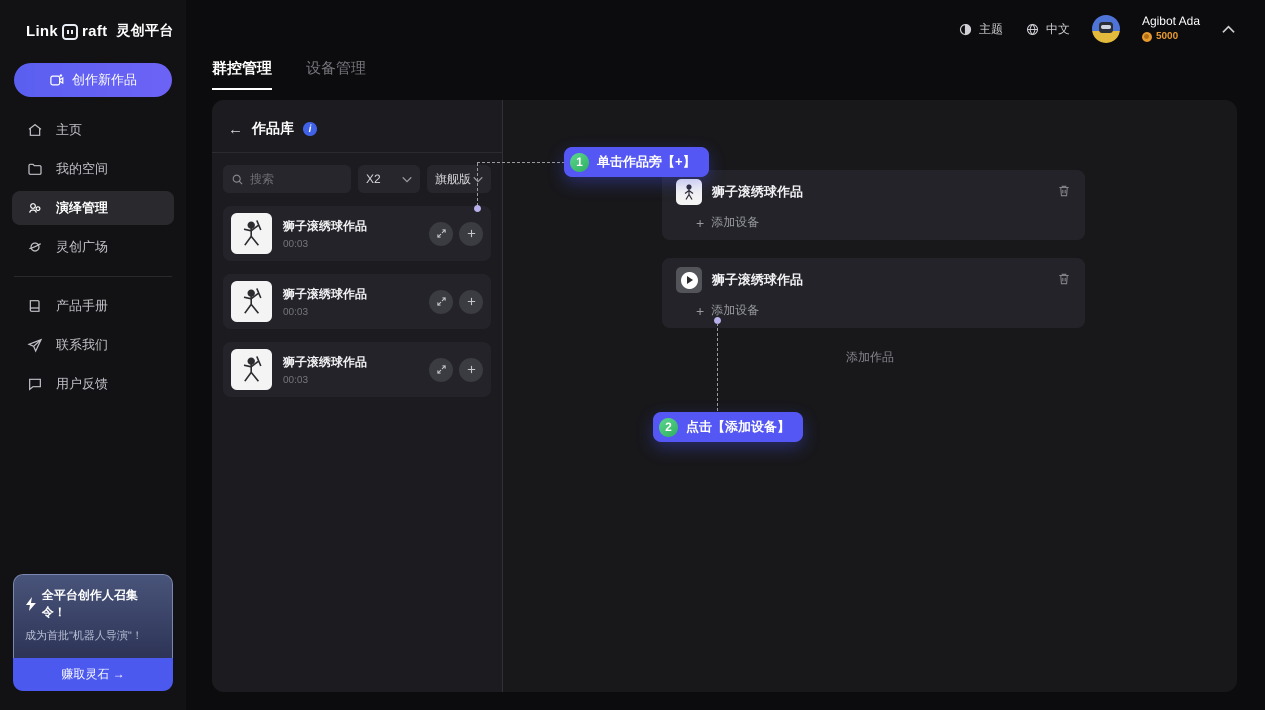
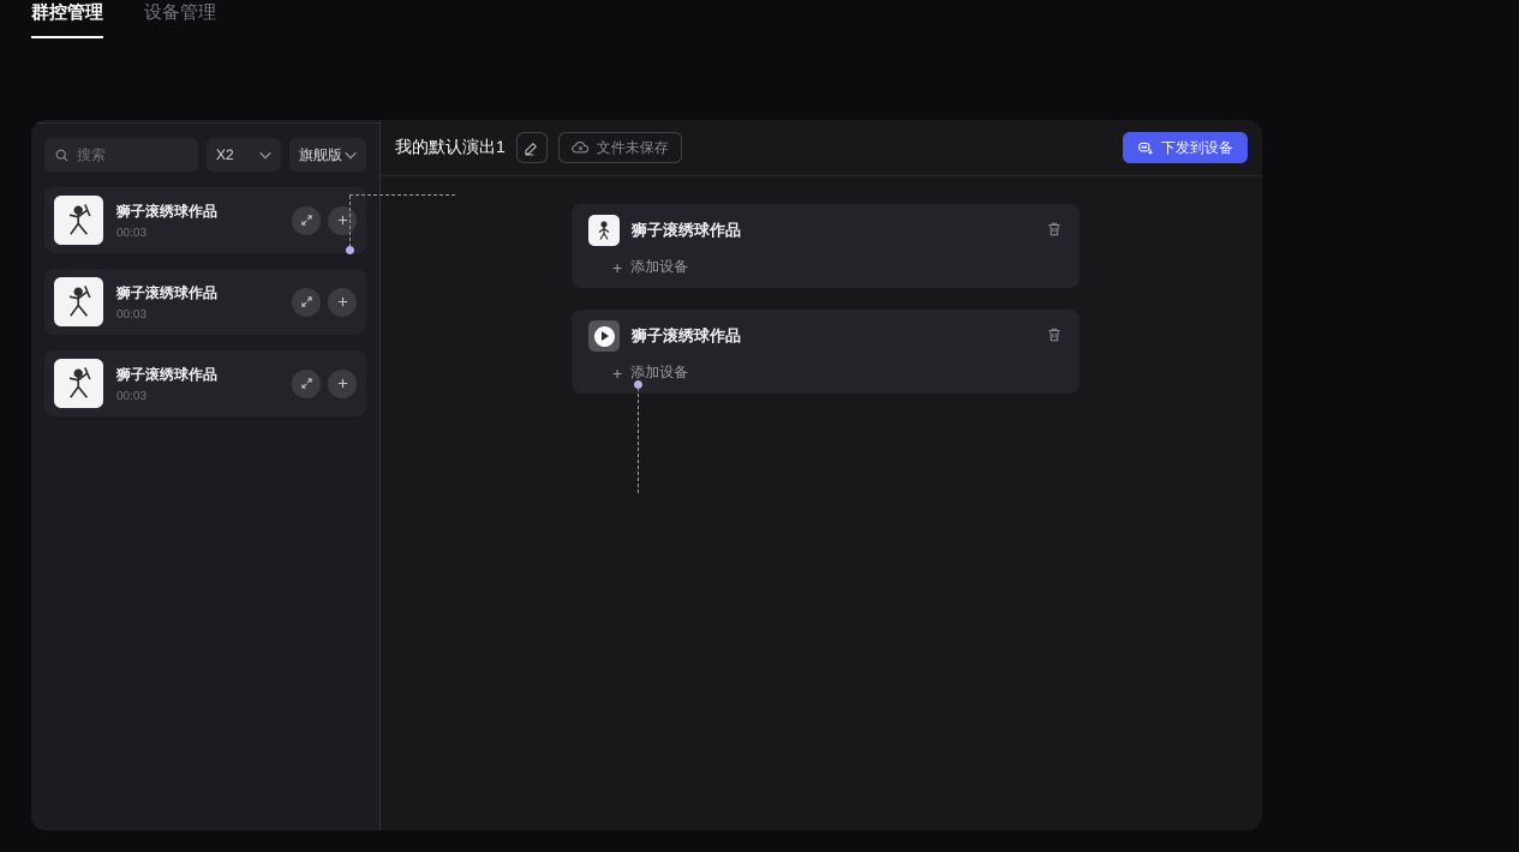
- Link
- raft
- 灵创平台
- 创作新作品
- 主页
- 我的空间
- 演绎管理
- 灵创广场
- 产品手册
- 联系我们
- 用户反馈
- 全平台创作人召集令！
- 成为首批"机器人导演"！
- 赚取灵石 →
- 主题
- 中文
- Agibot Ada
- 5000
  群控管理
  设备管理
- ←
- 作品库
- i
  搜索
  X2
  旗舰版
  狮子滚绣球作品
  00:03
  狮子滚绣球作品
  00:03
  狮子滚绣球作品
  00:03
+ 我的默认演出1
+ 文件未保存
+ 下发到设备
  狮子滚绣球作品
  +
  添加设备
  狮子滚绣球作品
  +
  添加设备
- 添加作品
- 1
- 单击作品旁【+】
- 2
- 点击【添加设备】
